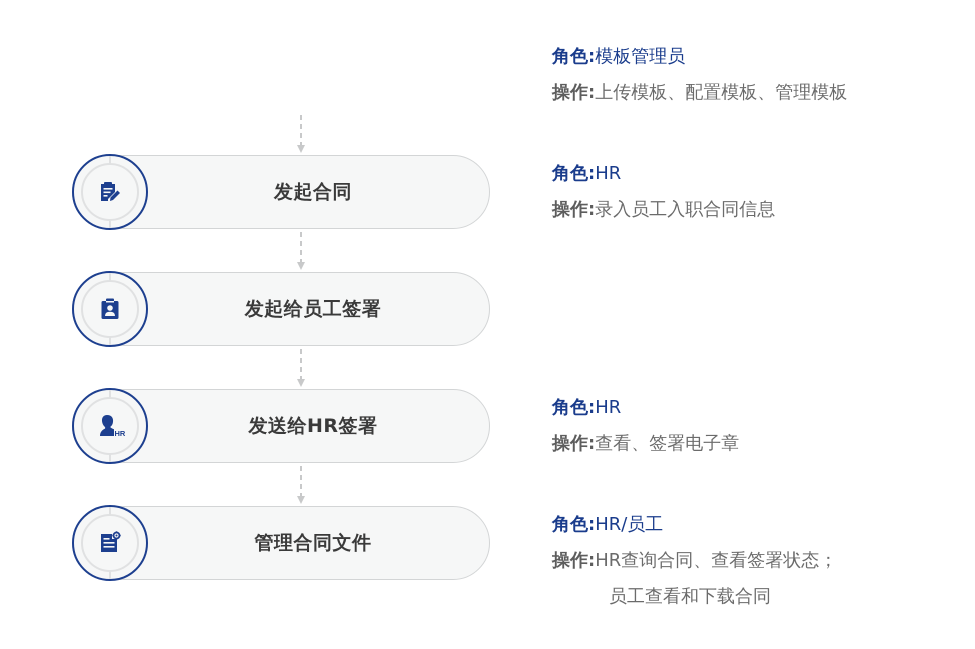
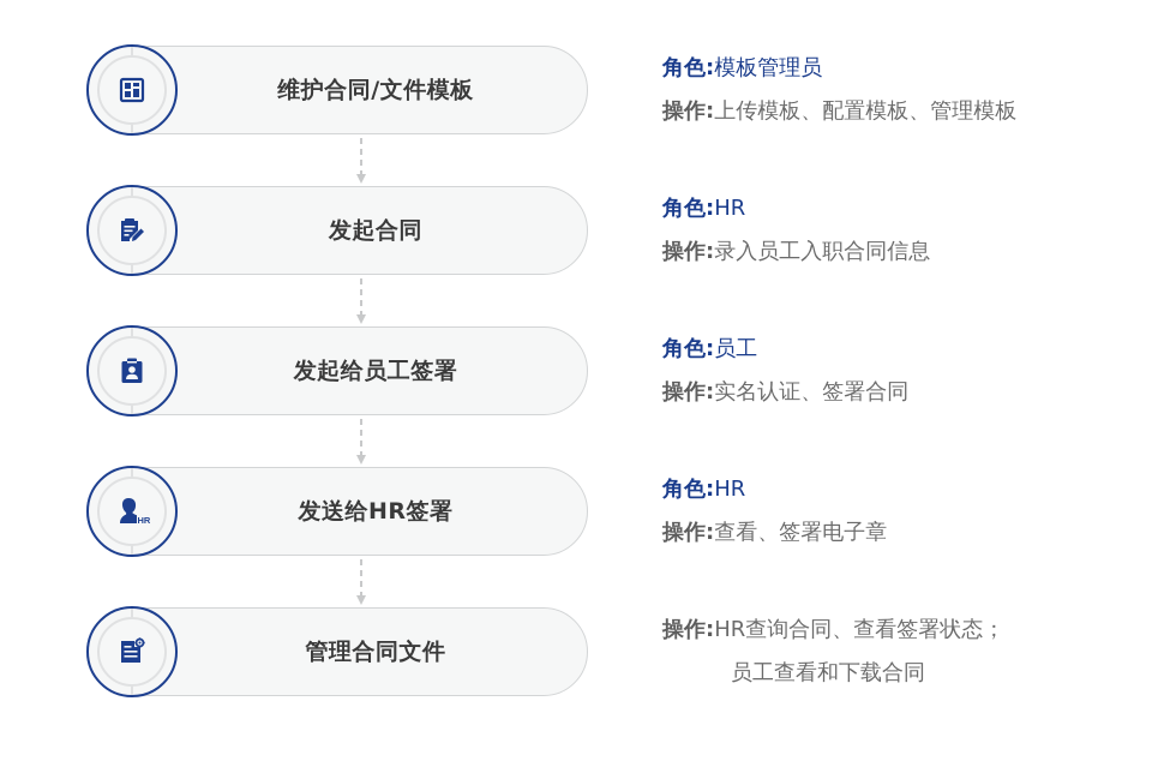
+ 维护合同/文件模板
  发起合同
  发起给员工签署
  HR
  发送给HR签署
  管理合同文件
  角色:模板管理员
  操作:上传模板、配置模板、管理模板
  角色:HR
  操作:录入员工入职合同信息
+ 角色:员工
+ 操作:实名认证、签署合同
  角色:HR
  操作:查看、签署电子章
- 角色:HR/员工
  操作:HR查询合同、查看签署状态；
  员工查看和下载合同
